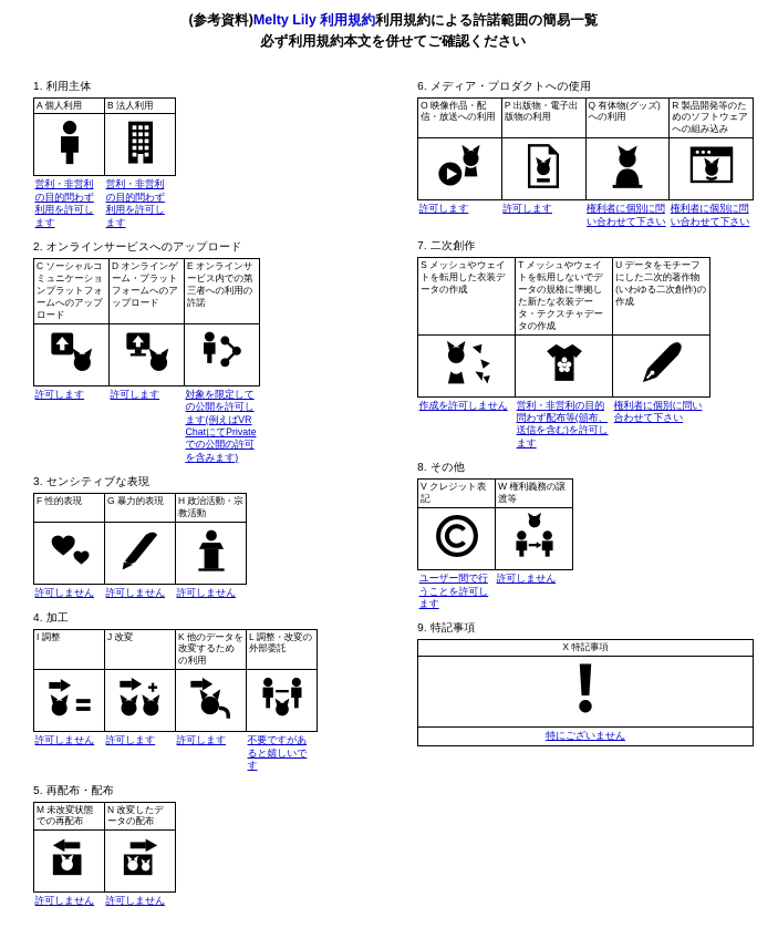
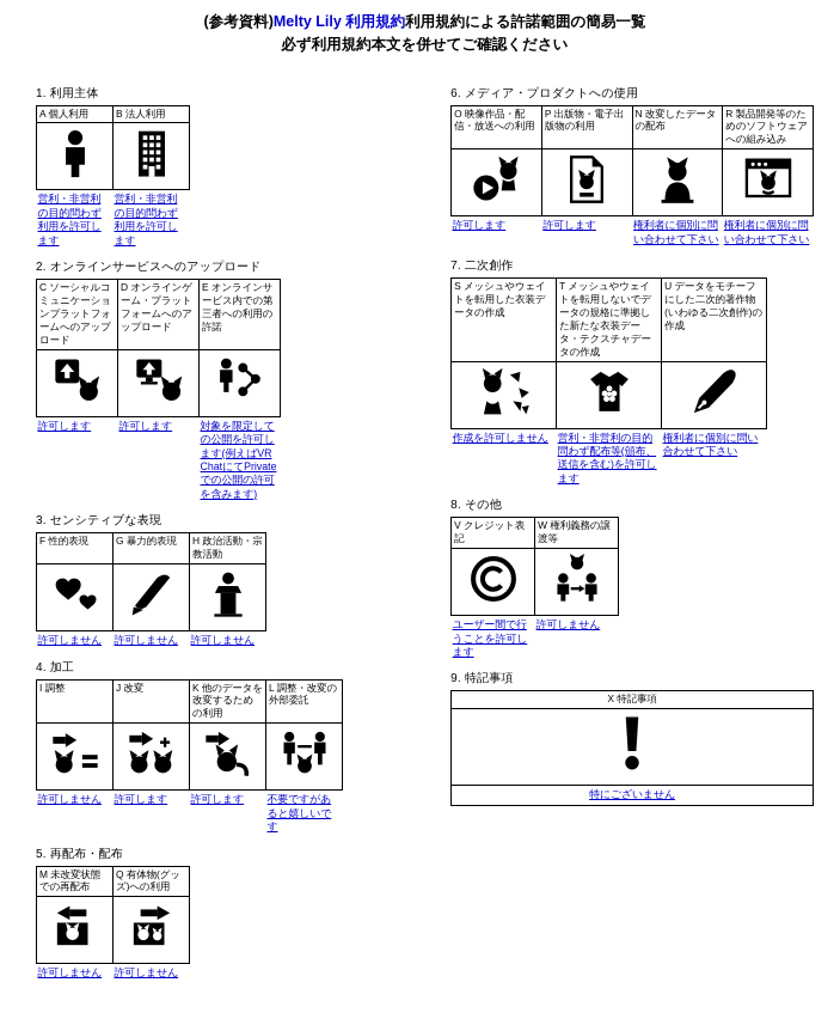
  (参考資料)Melty Lily 利用規約利用規約による許諾範囲の簡易一覧
  必ず利用規約本文を併せてご確認ください
  1. 利用主体
  A 個人利用	B 法人利用
  営利・非営利の目的問わず利用を許可します	営利・非営利の目的問わず利用を許可します
  2. オンラインサービスへのアップロード
  C ソーシャルコミュニケーションプラットフォームへのアップロード	D オンラインゲーム・プラットフォームへのアップロード	E オンラインサービス内での第三者への利用の許諾
  許可します	許可します	対象を限定しての公開を許可します(例えばVRChatにてPrivateでの公開の許可を含みます)
  3. センシティブな表現
  F 性的表現	G 暴力的表現	H 政治活動・宗教活動
  許可しません	許可しません	許可しません
  4. 加工
  I 調整	J 改変	K 他のデータを改変するための利用	L 調整・改変の外部委託
  許可しません	許可します	許可します	不要ですがあると嬉しいです
  5. 再配布・配布
- M 未改変状態での再配布	N 改変したデータの配布
+ M 未改変状態での再配布	Q 有体物(グッズ)への利用
  許可しません	許可しません
  6. メディア・プロダクトへの使用
- O 映像作品・配信・放送への利用	P 出版物・電子出版物の利用	Q 有体物(グッズ)への利用	R 製品開発等のためのソフトウェアへの組み込み
+ O 映像作品・配信・放送への利用	P 出版物・電子出版物の利用	N 改変したデータの配布	R 製品開発等のためのソフトウェアへの組み込み
  許可します	許可します	権利者に個別に問い合わせて下さい	権利者に個別に問い合わせて下さい
  7. 二次創作
  S メッシュやウェイトを転用した衣装データの作成	T メッシュやウェイトを転用しないでデータの規格に準拠した新たな衣装データ・テクスチャデータの作成	U データをモチーフにした二次的著作物(いわゆる二次創作)の作成
  作成を許可しません	営利・非営利の目的問わず配布等(頒布、送信を含む)を許可します	権利者に個別に問い合わせて下さい
  8. その他
  V クレジット表記	W 権利義務の譲渡等
  ユーザー間で行うことを許可します	許可しません
  9. 特記事項
  X 特記事項
  特にございません
